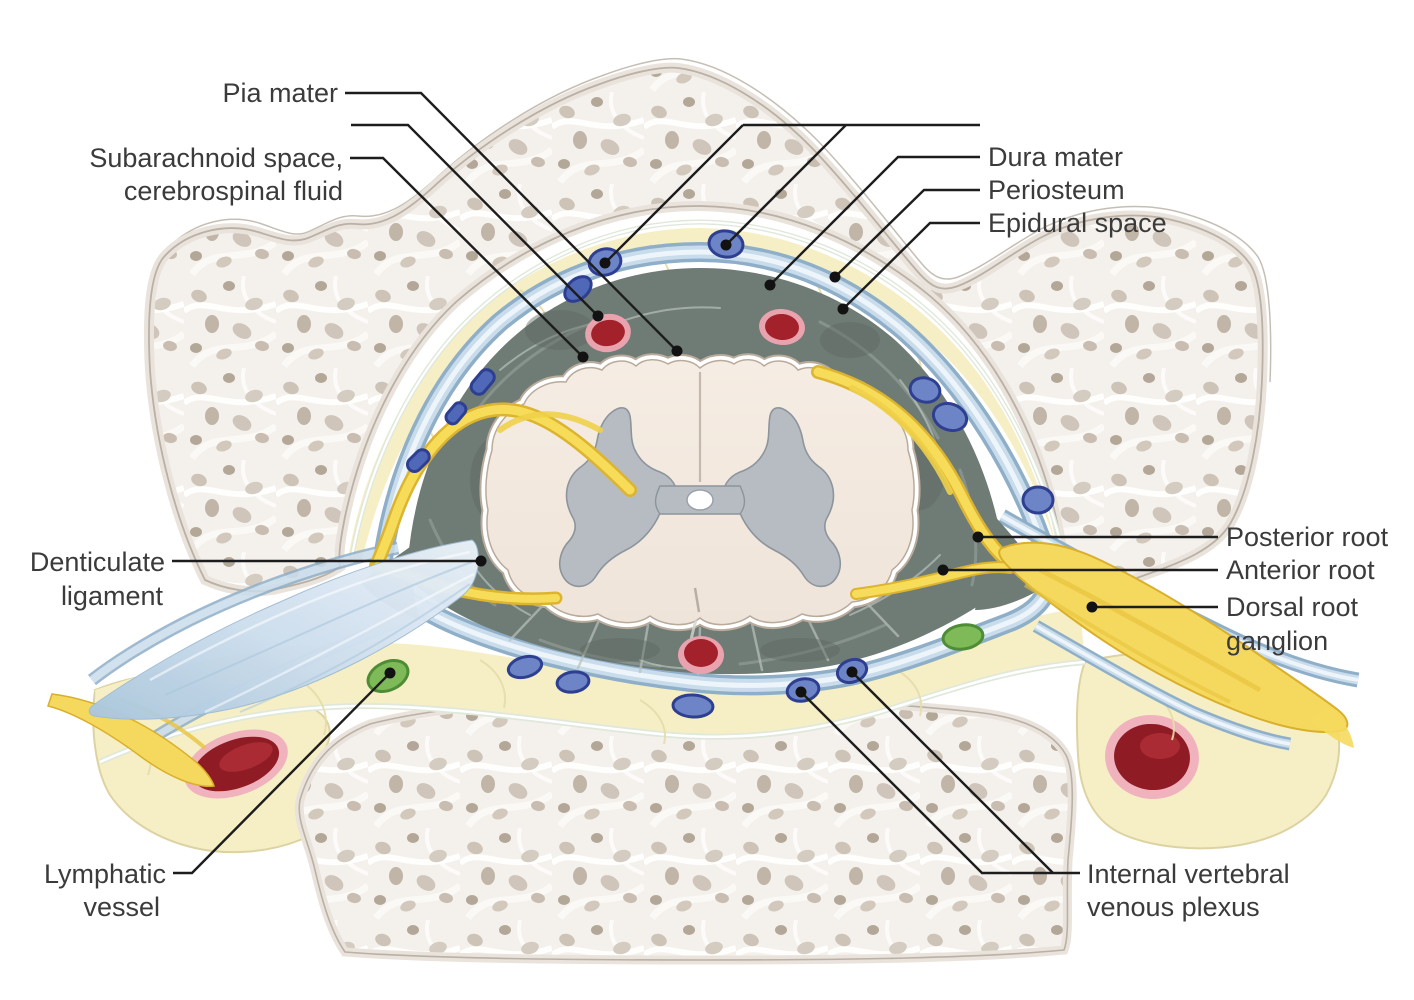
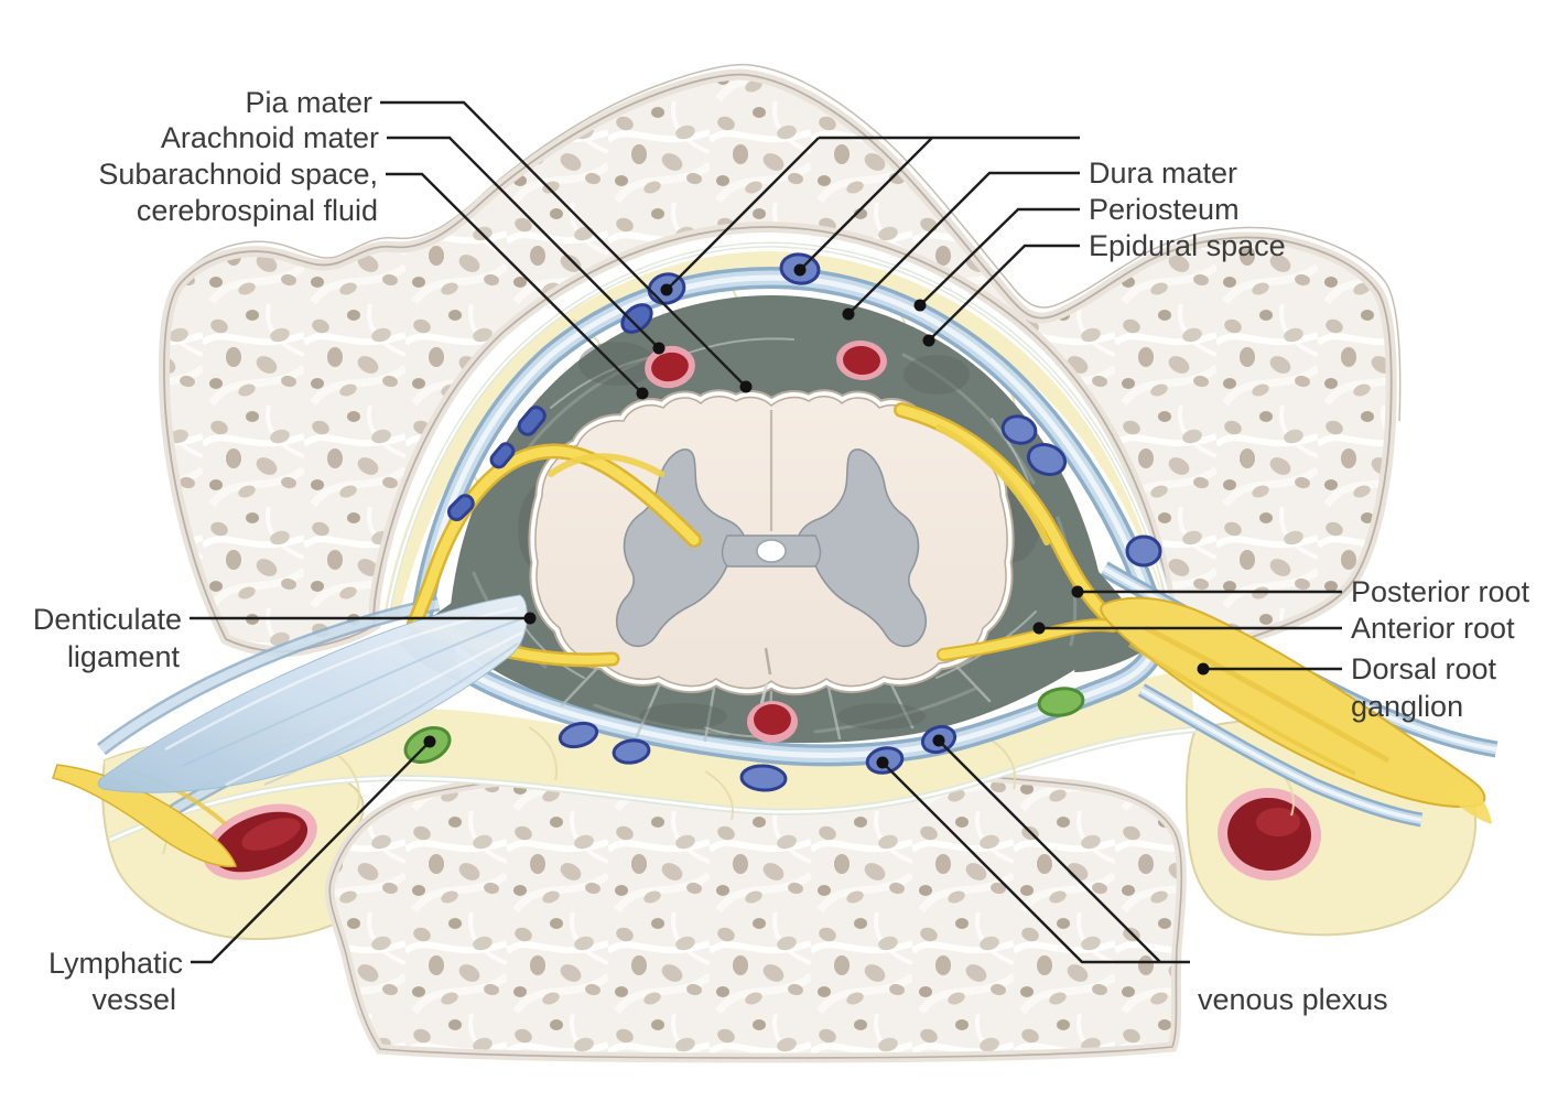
  Pia mater
+ Arachnoid mater
  Subarachnoid space,
  cerebrospinal fluid
  Dura mater
  Periosteum
  Epidural space
  Denticulate
  ligament
  Posterior root
  Anterior root
  Dorsal root
  ganglion
  Lymphatic
  vessel
- Internal vertebral
  venous plexus
